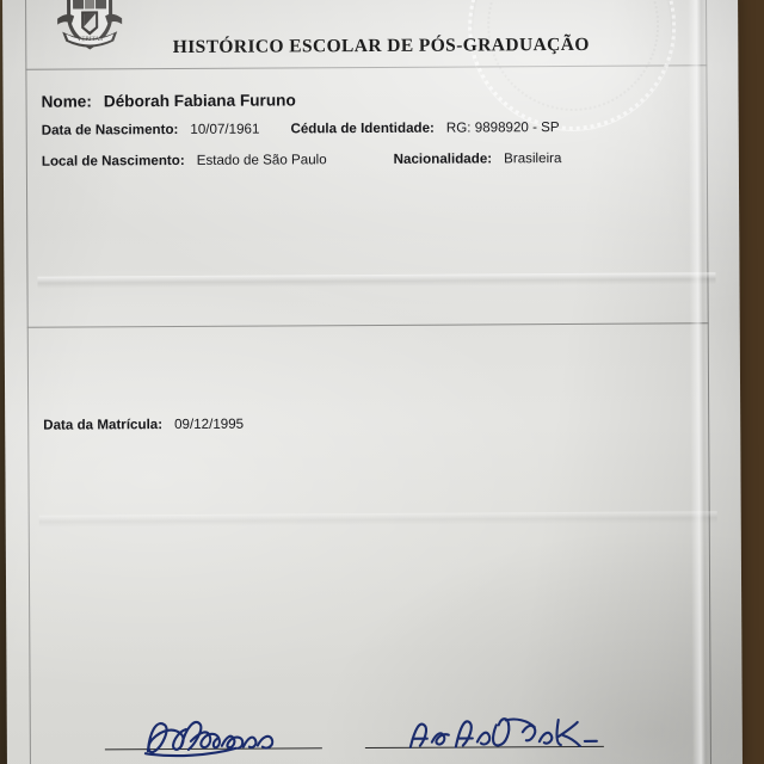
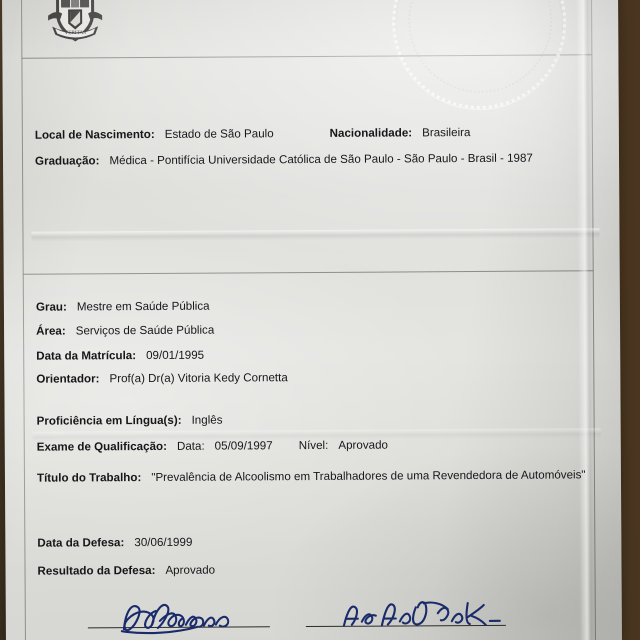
- HISTÓRICO ESCOLAR DE PÓS-GRADUAÇÃO
- Nome: Déborah Fabiana Furuno
- Data de Nascimento: 10/07/1961 Cédula de Identidade: RG: 9898920 - SP
  Local de Nascimento: Estado de São Paulo Nacionalidade: Brasileira
+ Graduação: Médica - Pontifícia Universidade Católica de São Paulo - São Paulo - Brasil - 1987
+ Grau: Mestre em Saúde Pública
+ Área: Serviços de Saúde Pública
- Data da Matrícula: 09/12/1995
+ Data da Matrícula: 09/01/1995
+ Orientador: Prof(a) Dr(a) Vitoria Kedy Cornetta
+ Proficiência em Língua(s): Inglês
+ Exame de Qualificação: Data: 05/09/1997 Nível: Aprovado
+ Título do Trabalho: "Prevalência de Alcoolismo em Trabalhadores de uma Revendedora de Automóveis"
+ Data da Defesa: 30/06/1999
+ Resultado da Defesa: Aprovado
